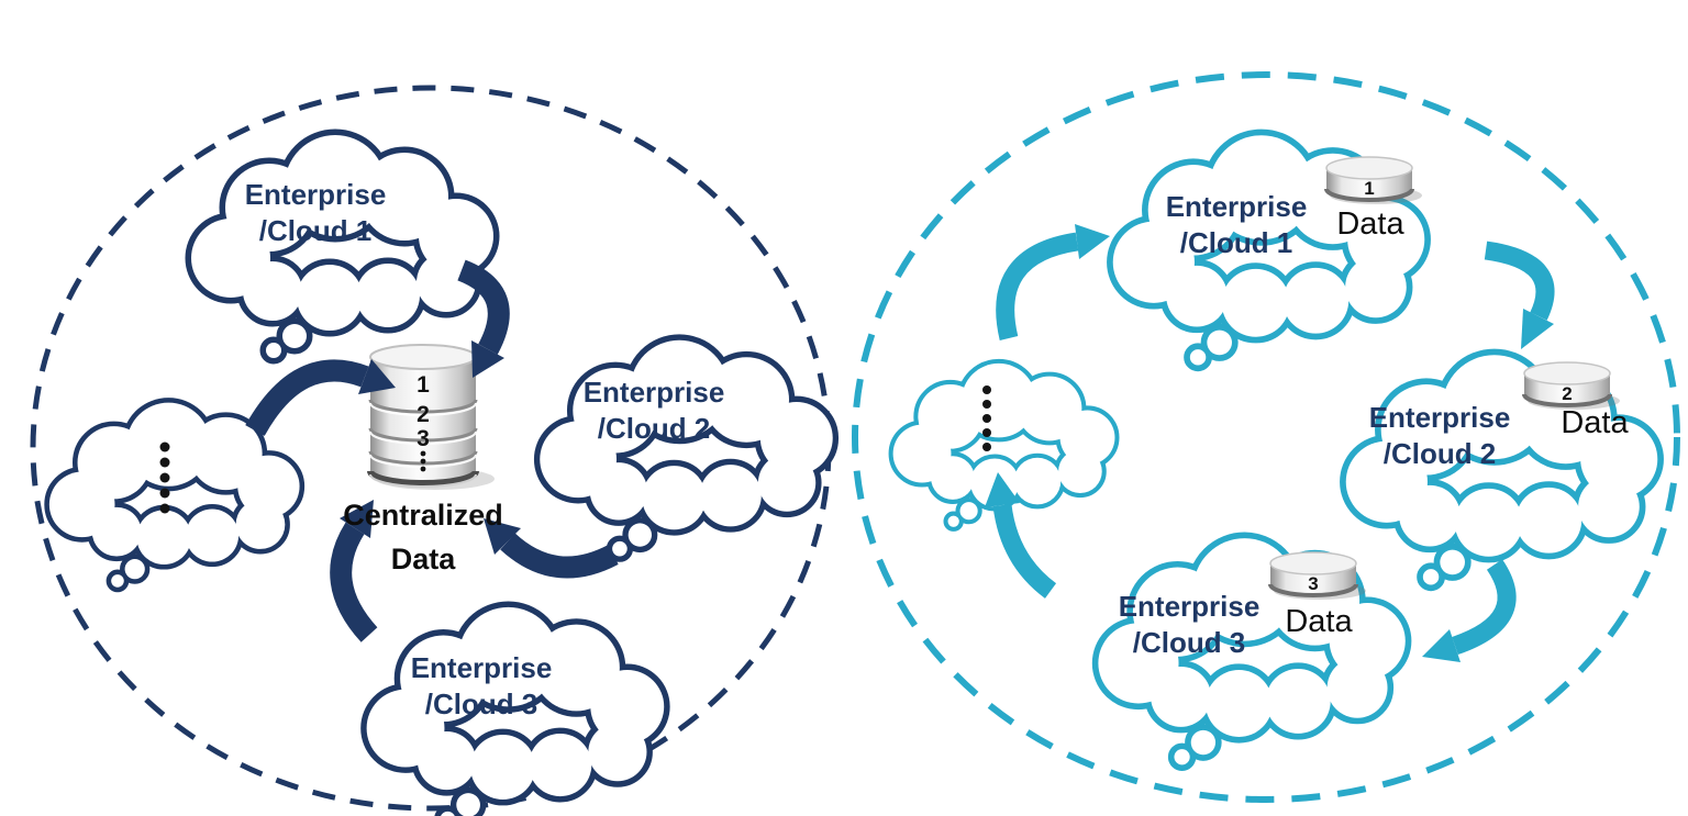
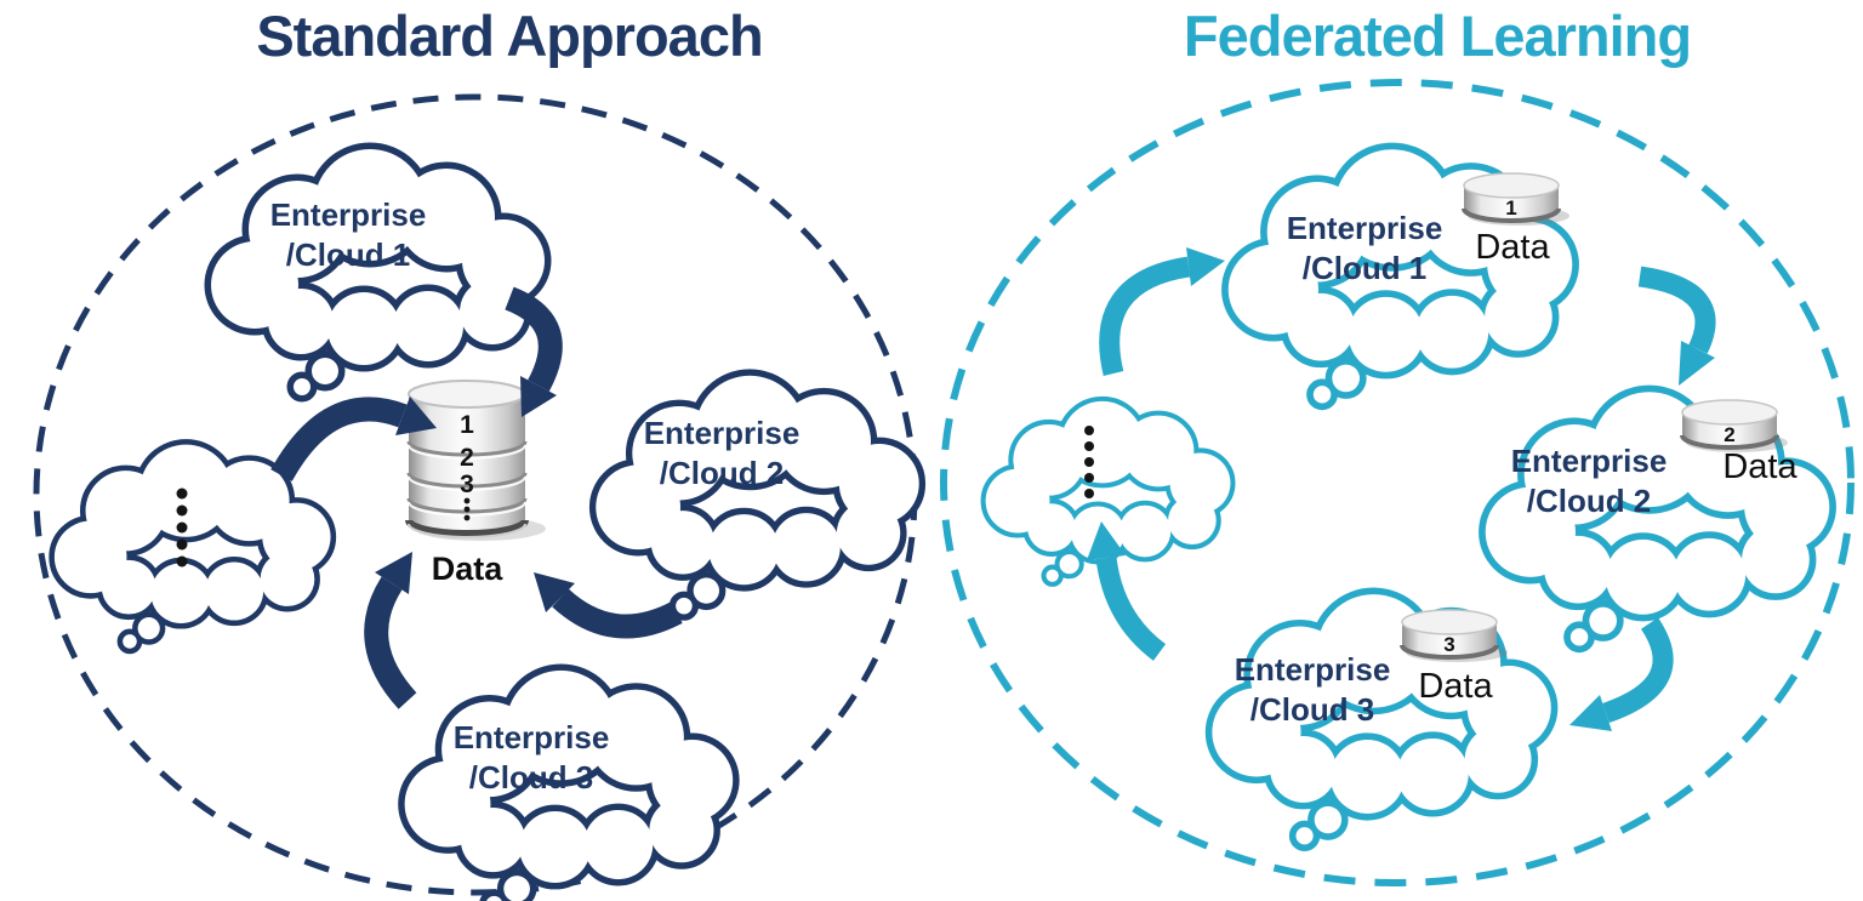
  1
  2
  3
  1
  2
  3
+ Standard Approach
+ Federated Learning
  Enterprise
  /Cloud 1
  Enterprise
  /Cloud 2
  Enterprise
  /Cloud 3
- Centralized
  Data
  Enterprise
  /Cloud 1
  Enterprise
  /Cloud 2
  Enterprise
  /Cloud 3
  Data
  Data
  Data
